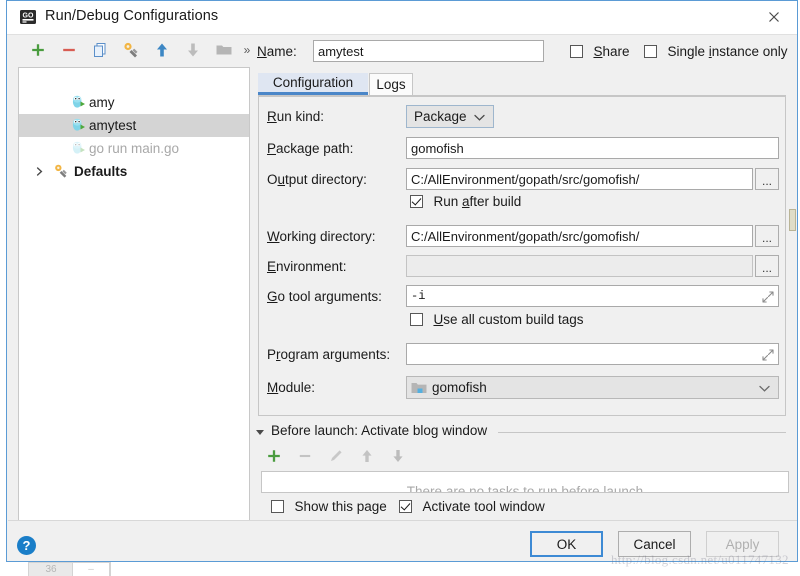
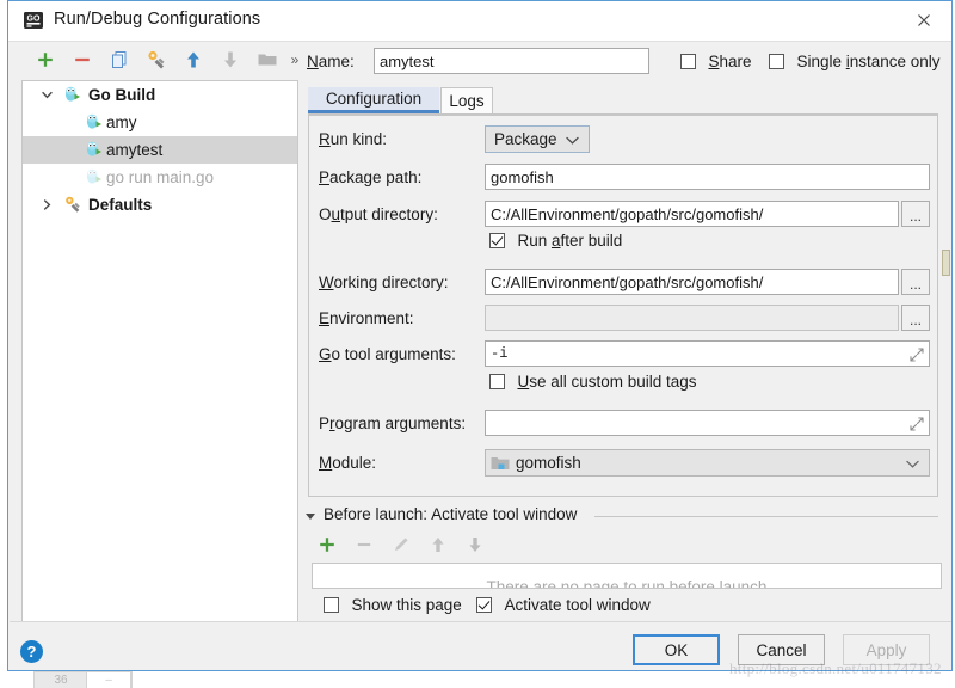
  36
  –
  Run/Debug Configurations
  »
  Name:
  amytest
  Share
  Single instance only
+ Go Build
  amy
  amytest
  go run main.go
  Defaults
  Configuration
  Logs
  Run kind:
  Package
  Package path:
  gomofish
  Output directory:
  C:/AllEnvironment/gopath/src/gomofish/
  ...
  Run after build
  Working directory:
  C:/AllEnvironment/gopath/src/gomofish/
  ...
  Environment:
  ...
  Go tool arguments:
  -i
  Use all custom build tags
  Program arguments:
  Module:
  gomofish
- Before launch: Activate blog window
+ Before launch: Activate tool window
- There are no tasks to run before launch
+ There are no page to run before launch
  Show this page
  Activate tool window
  ?
  OK
  Cancel
  Apply
  http://blog.csdn.net/u011747132
